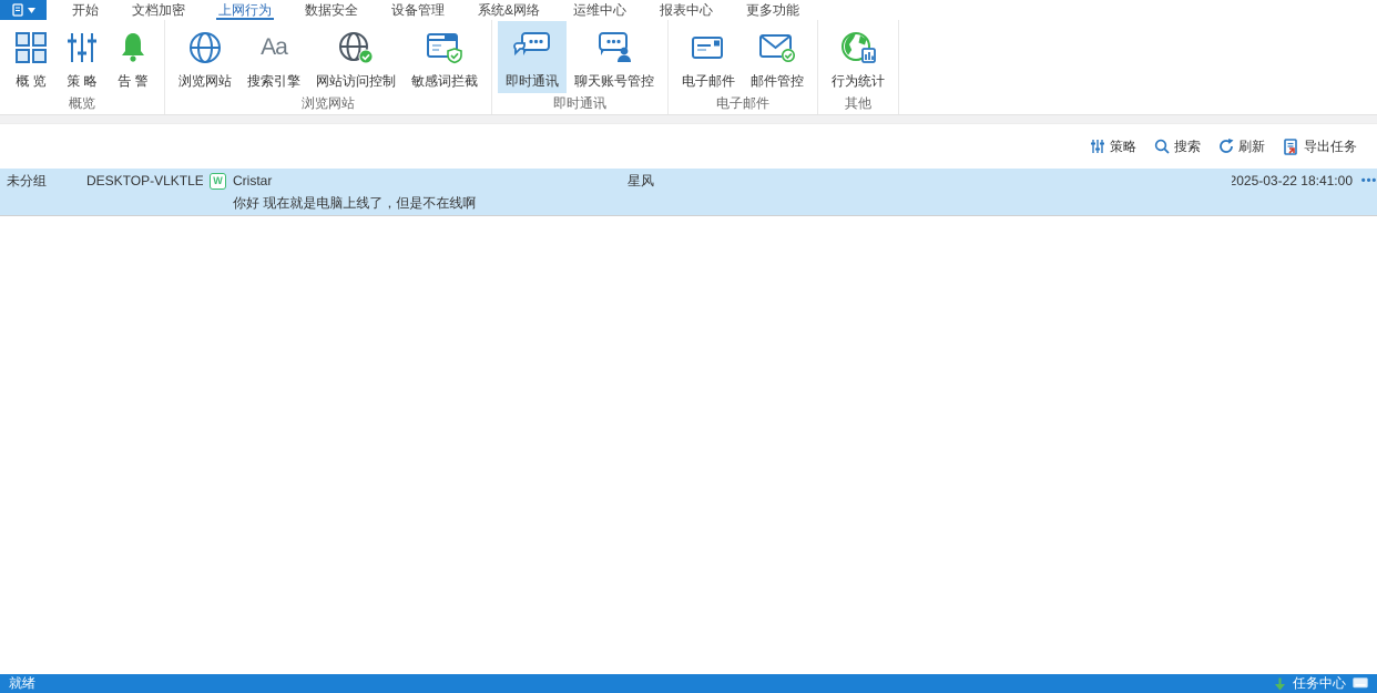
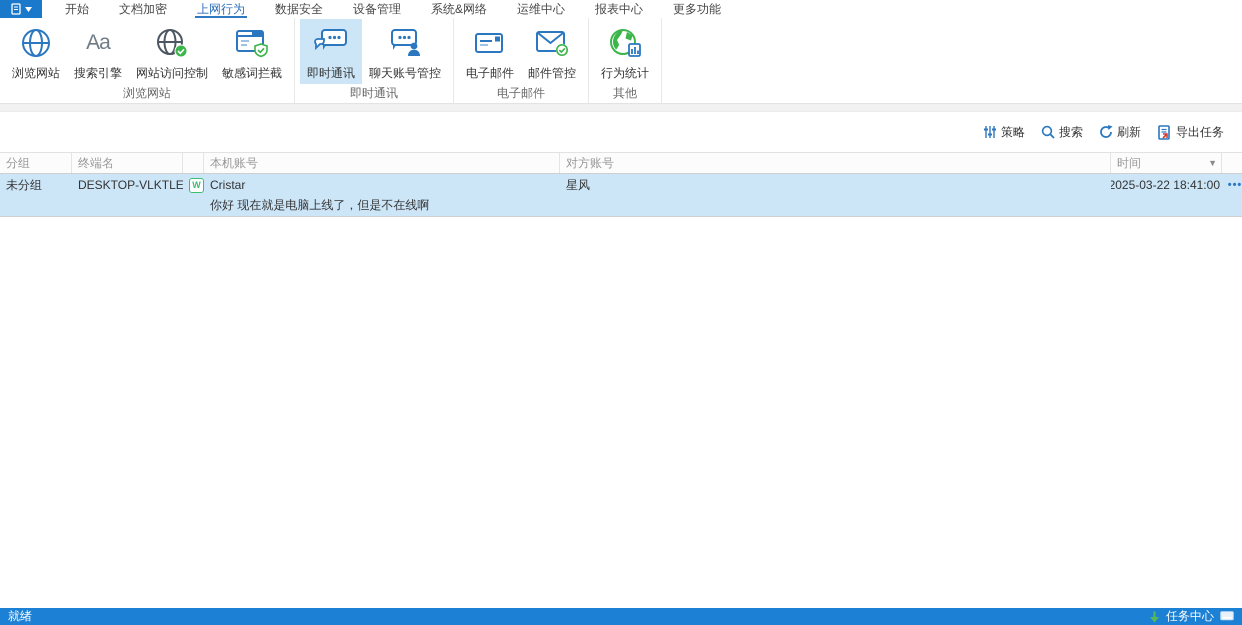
  开始
  文档加密
  上网行为
  数据安全
  设备管理
  系统&网络
  运维中心
  报表中心
  更多功能
- 概 览
- 策 略
- 告 警
- 概览
  浏览网站
  Aa
  搜索引擎
  网站访问控制
  敏感词拦截
  浏览网站
  即时通讯
  聊天账号管控
  即时通讯
  电子邮件
  邮件管控
  电子邮件
  行为统计
  其他
  策略
  搜索
  刷新
  导出任务
+ 分组
+ 终端名
+ 本机账号
+ 对方账号
+ 时间
+ ▼
  未分组
  DESKTOP-VLKTLE
  W
  Cristar
  星风
  2025-03-22 18:41:00
  •••
  你好 现在就是电脑上线了，但是不在线啊
  就绪
  任务中心
